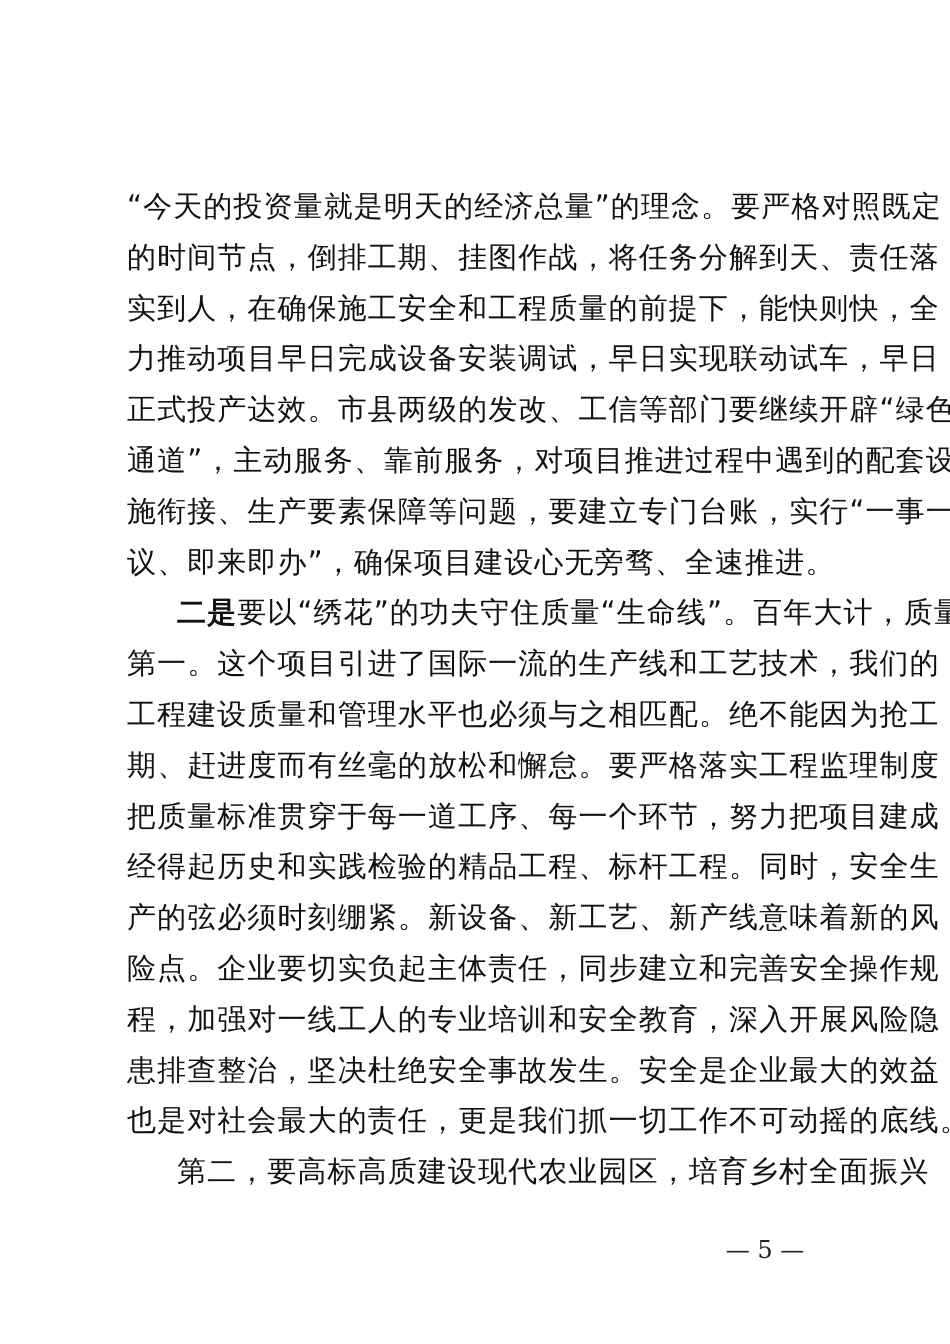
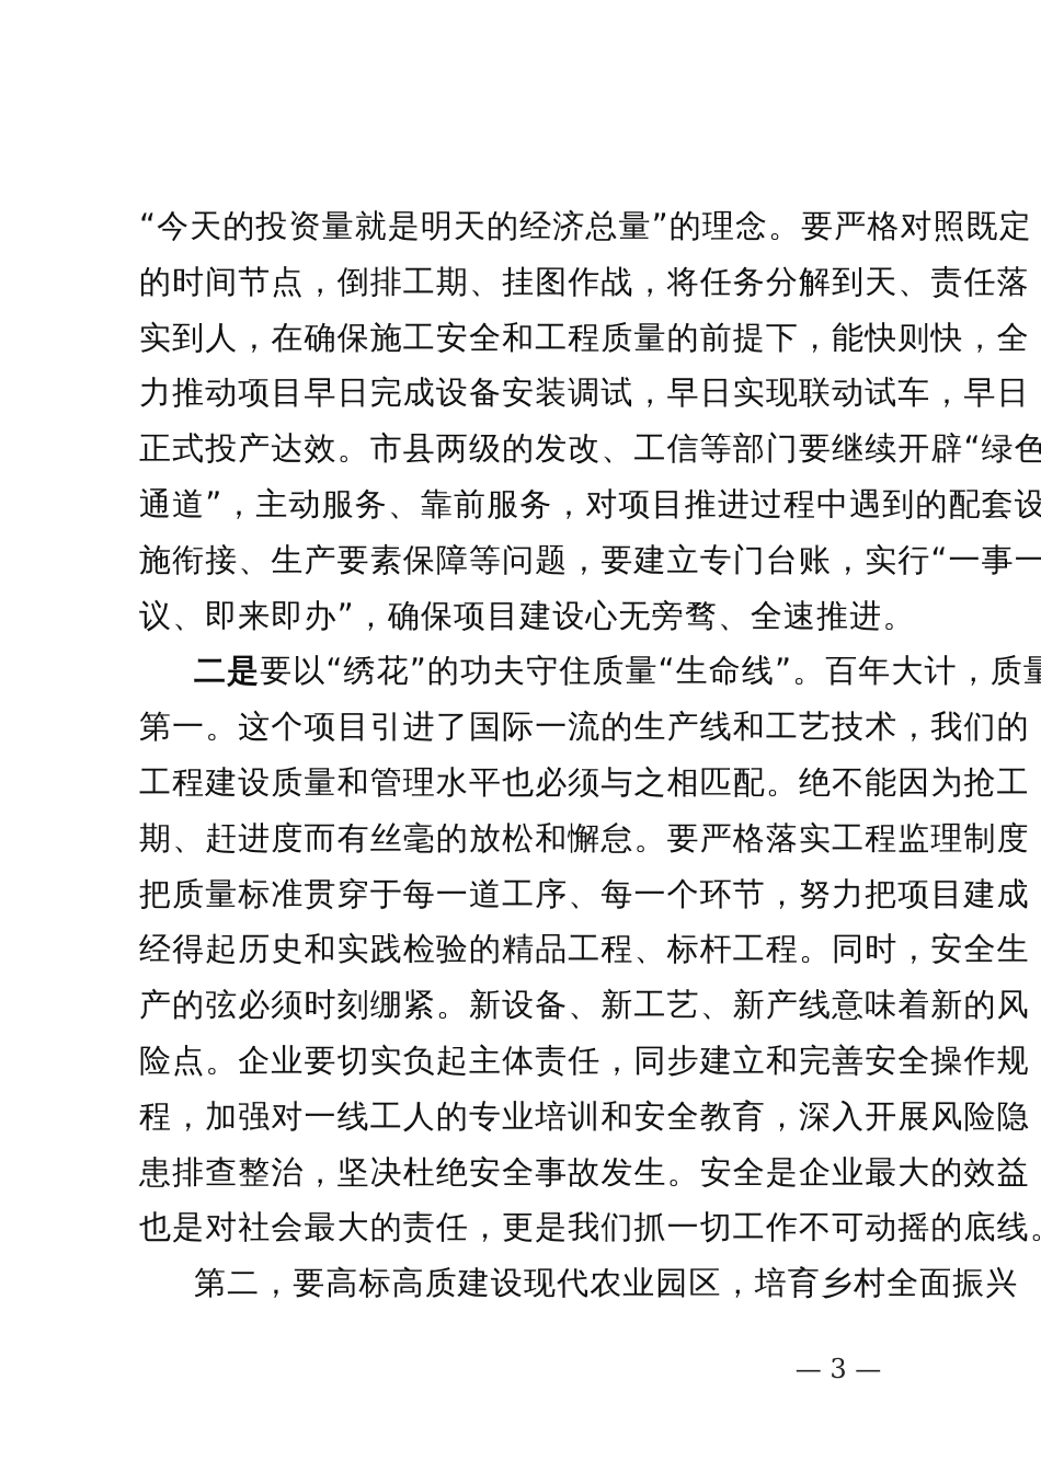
  “今天的投资量就是明天的经济总量”的理念。要严格对照既定
  的时间节点，倒排工期、挂图作战，将任务分解到天、责任落
  实到人，在确保施工安全和工程质量的前提下，能快则快，全
  力推动项目早日完成设备安装调试，早日实现联动试车，早日
  正式投产达效。市县两级的发改、工信等部门要继续开辟“绿色
  通道”，主动服务、靠前服务，对项目推进过程中遇到的配套设
  施衔接、生产要素保障等问题，要建立专门台账，实行“一事一
  议、即来即办”，确保项目建设心无旁骛、全速推进。
  二是要以“绣花”的功夫守住质量“生命线”。百年大计，质量
  第一。这个项目引进了国际一流的生产线和工艺技术，我们的
  工程建设质量和管理水平也必须与之相匹配。绝不能因为抢工
  期、赶进度而有丝毫的放松和懈怠。要严格落实工程监理制度
  把质量标准贯穿于每一道工序、每一个环节，努力把项目建成
  经得起历史和实践检验的精品工程、标杆工程。同时，安全生
  产的弦必须时刻绷紧。新设备、新工艺、新产线意味着新的风
  险点。企业要切实负起主体责任，同步建立和完善安全操作规
  程，加强对一线工人的专业培训和安全教育，深入开展风险隐
  患排查整治，坚决杜绝安全事故发生。安全是企业最大的效益
  也是对社会最大的责任，更是我们抓一切工作不可动摇的底线
  第二，要高标高质建设现代农业园区，培育乡村全面振兴
- — 5 —
+ — 3 —
